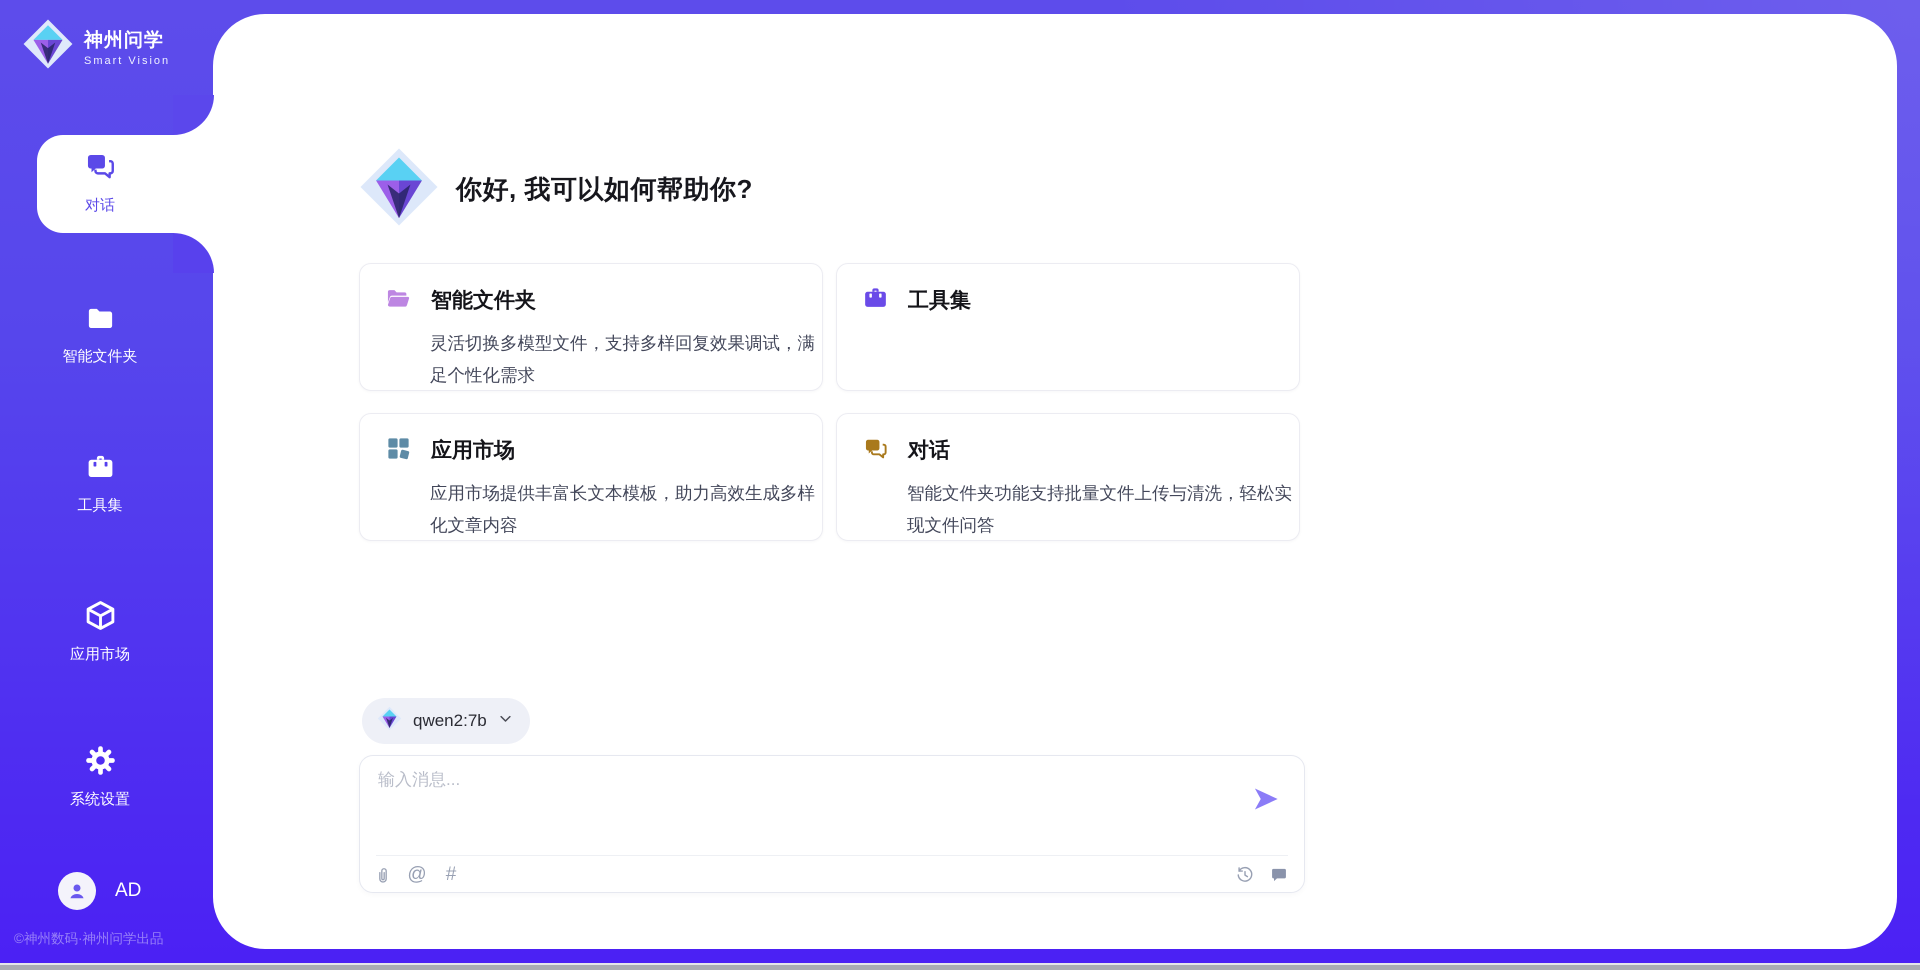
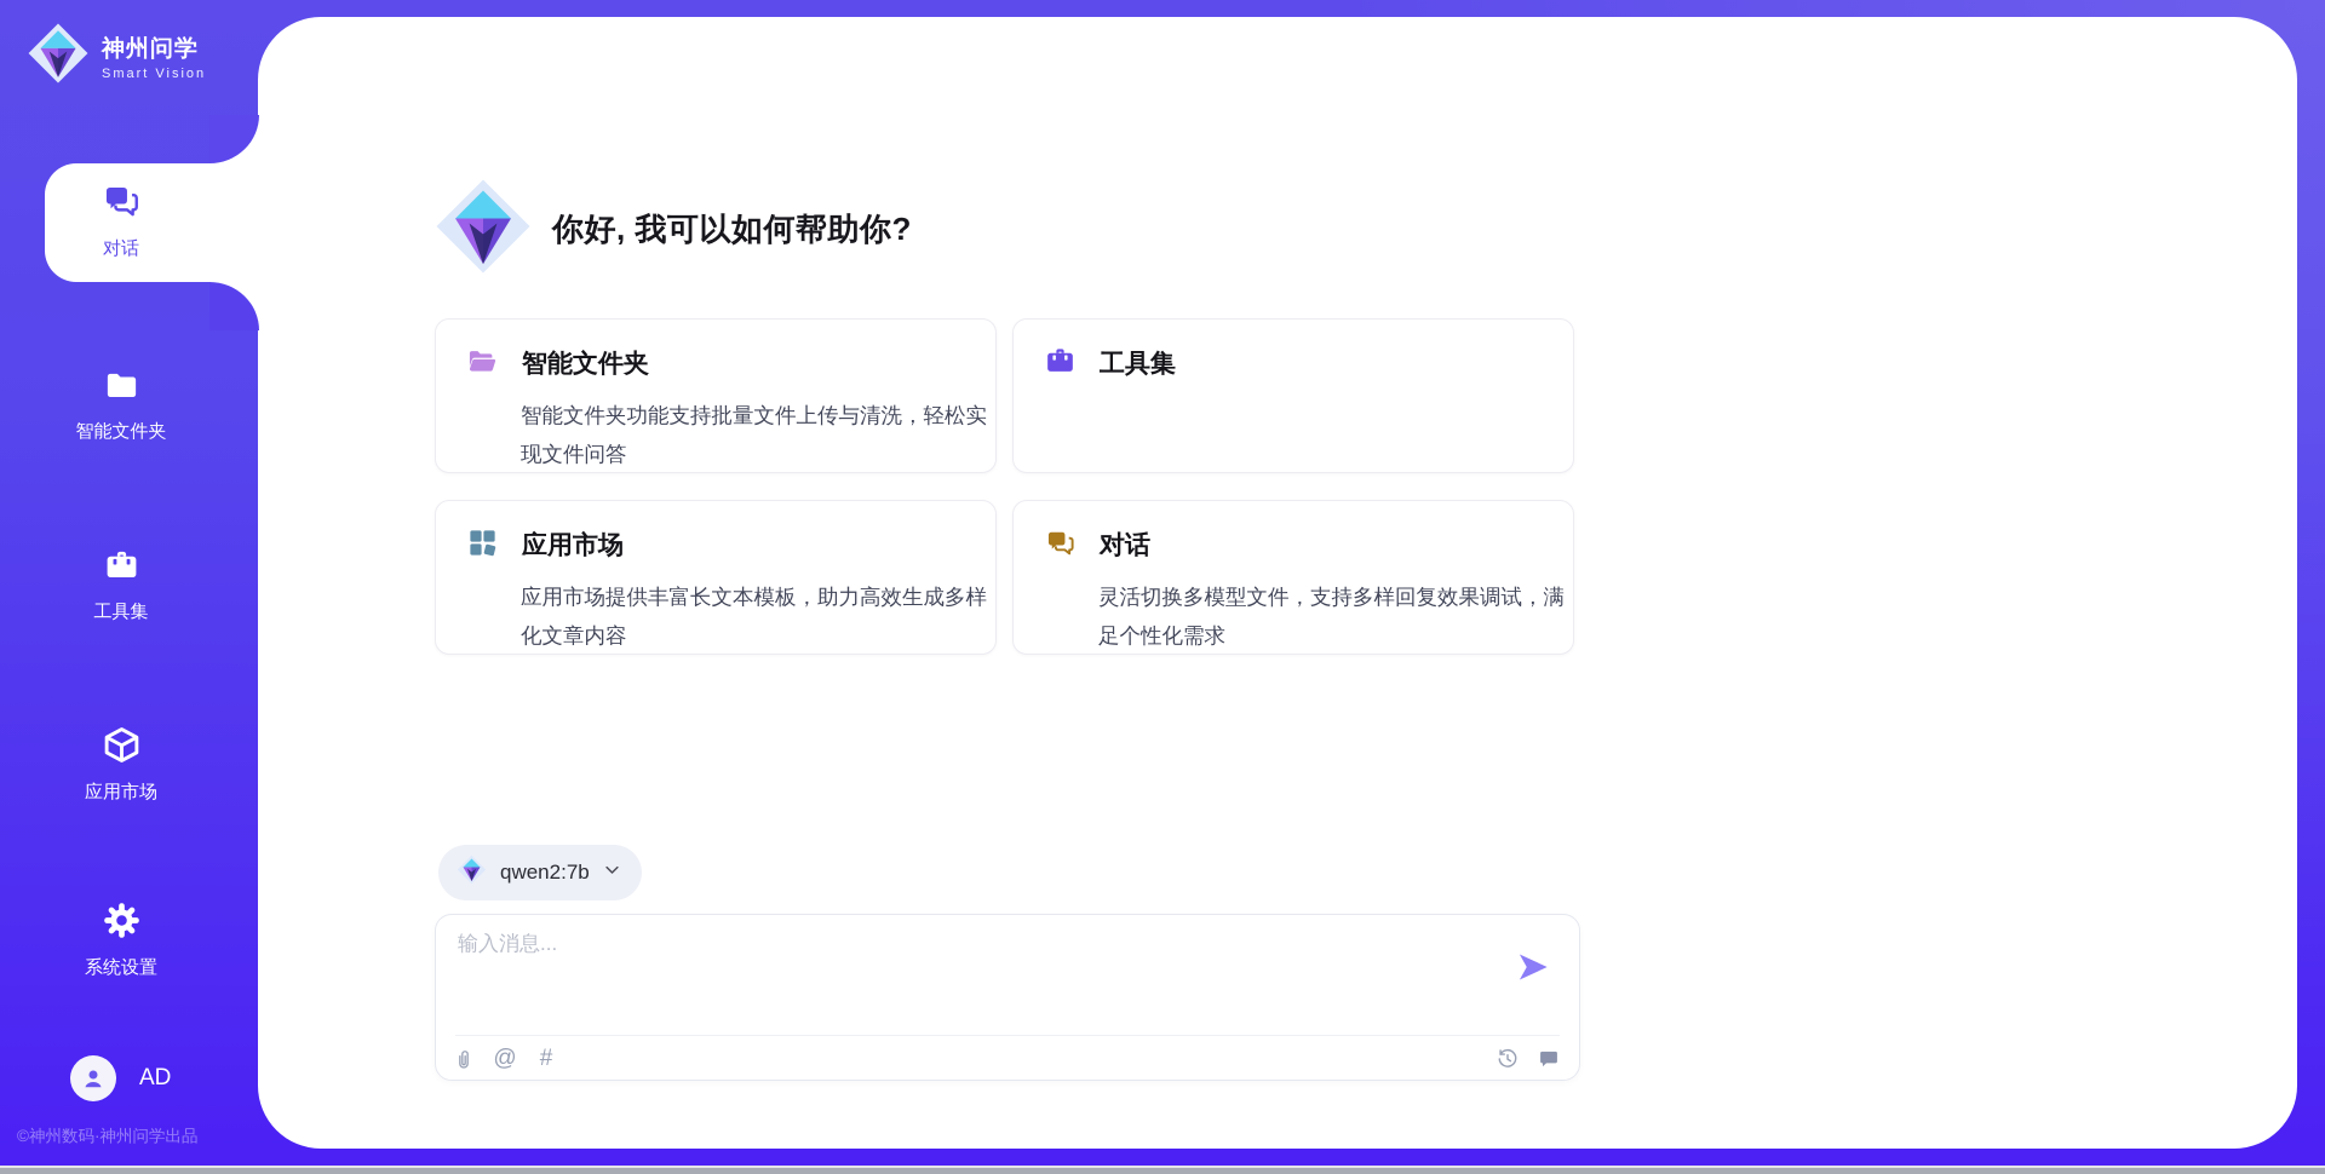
  神州问学
  Smart Vision
  对话
  智能文件夹
  工具集
  应用市场
  系统设置
  AD
  ©神州数码·神州问学出品
  你好, 我可以如何帮助你?
  智能文件夹
- 灵活切换多模型文件，支持多样回复效果调试，满足个性化需求
+ 智能文件夹功能支持批量文件上传与清洗，轻松实现文件问答
  工具集
  应用市场
  应用市场提供丰富长文本模板，助力高效生成多样化文章内容
  对话
- 智能文件夹功能支持批量文件上传与清洗，轻松实现文件问答
+ 灵活切换多模型文件，支持多样回复效果调试，满足个性化需求
  qwen2:7b
  输入消息...
  @
  #
